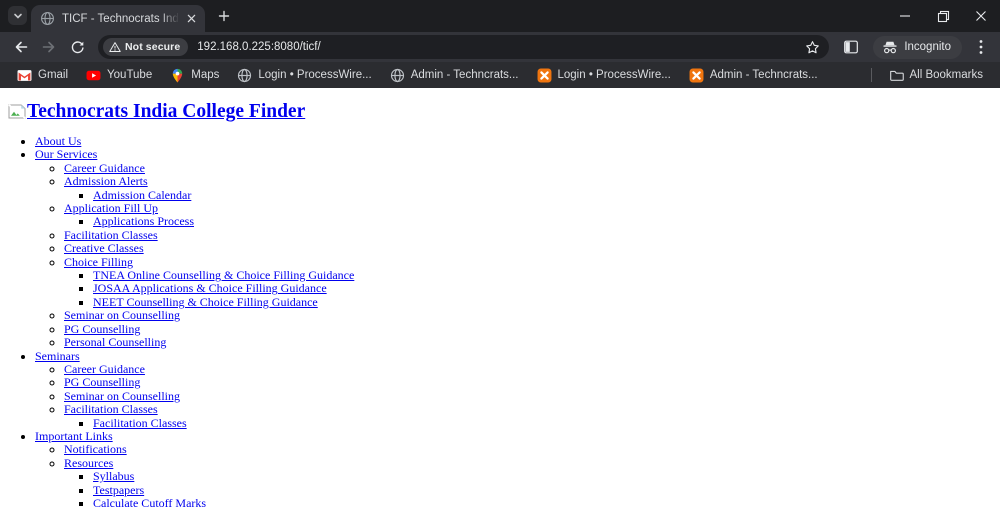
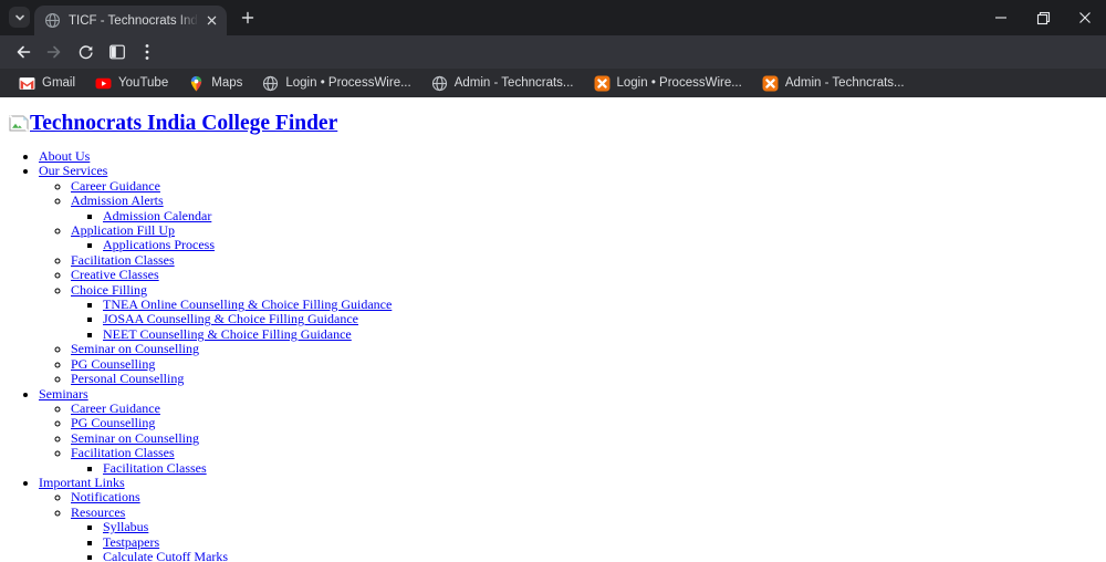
  TICF - Technocrats Indi
- Not secure
- 192.168.0.225:8080/ticf/
- Incognito
  Gmail
  YouTube
  Maps
  Login • ProcessWire...
  Admin - Techncrats...
  Login • ProcessWire...
  Admin - Techncrats...
- All Bookmarks
  Technocrats India College Finder
  About Us
  Our Services
  Career Guidance
  Admission Alerts
  Admission Calendar
  Application Fill Up
  Applications Process
  Facilitation Classes
  Creative Classes
  Choice Filling
  TNEA Online Counselling & Choice Filling Guidance
- JOSAA Applications & Choice Filling Guidance
+ JOSAA Counselling & Choice Filling Guidance
  NEET Counselling & Choice Filling Guidance
  Seminar on Counselling
  PG Counselling
  Personal Counselling
  Seminars
  Career Guidance
  PG Counselling
  Seminar on Counselling
  Facilitation Classes
  Facilitation Classes
  Important Links
  Notifications
  Resources
  Syllabus
  Testpapers
  Calculate Cutoff Marks
